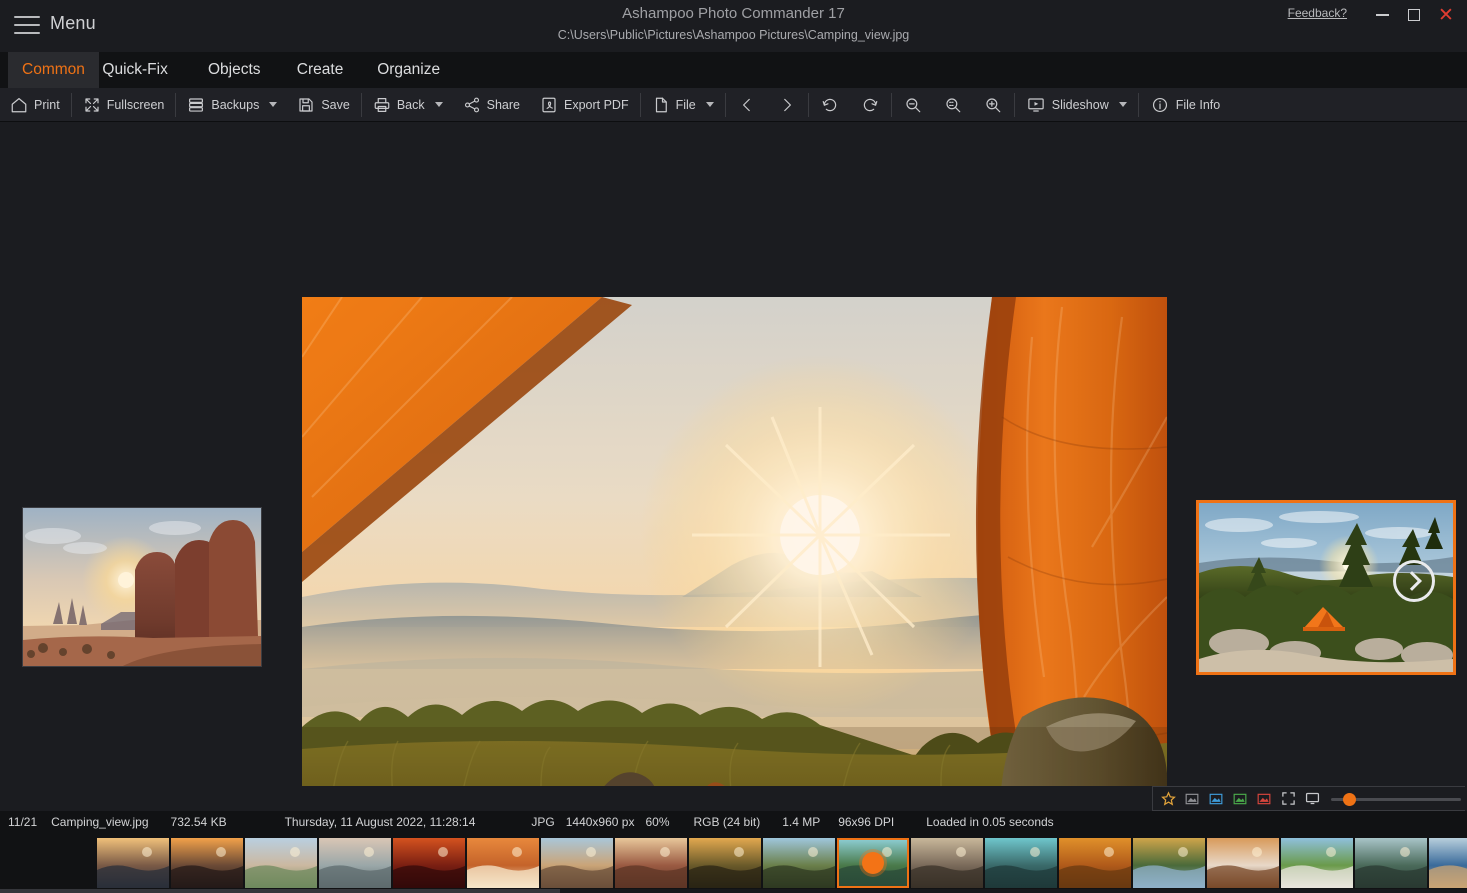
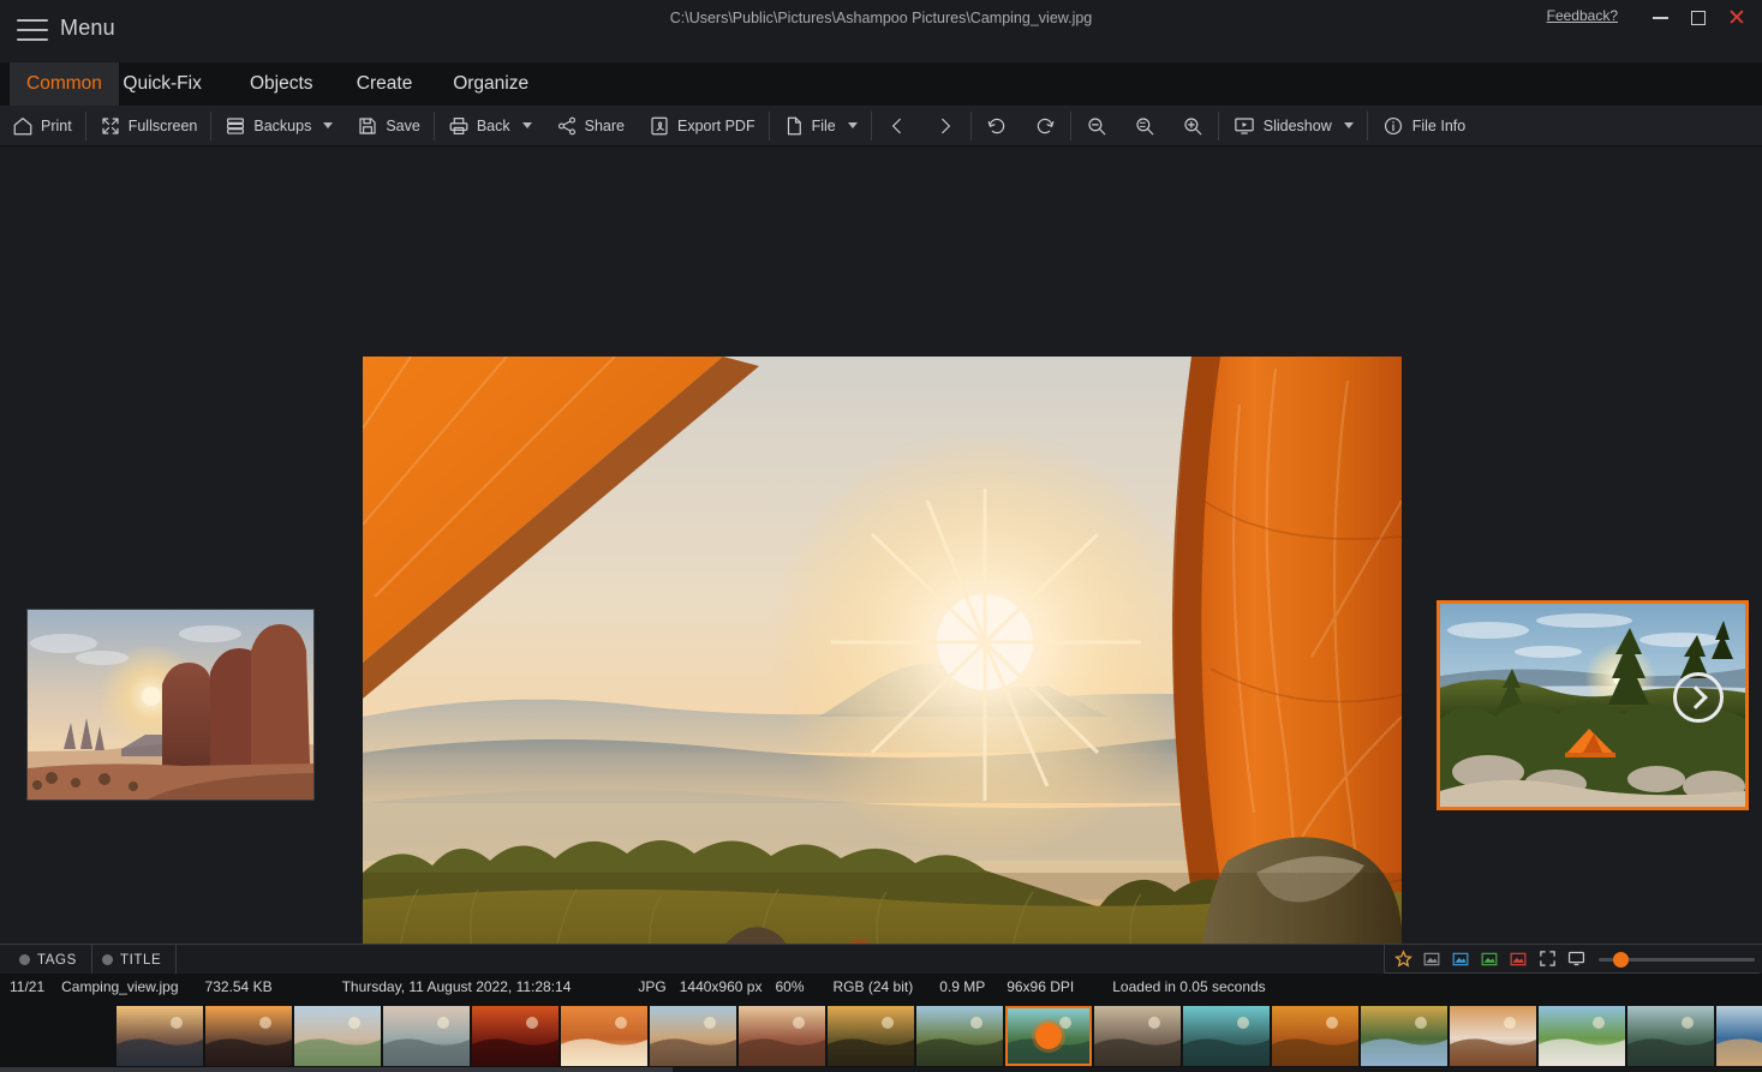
  Menu
- Ashampoo Photo Commander 17
  C:\Users\Public\Pictures\Ashampoo Pictures\Camping_view.jpg
  Feedback?
  ✕
  Common
  Quick-Fix
  Objects
  Create
  Organize
  Print
  Fullscreen
  Backups
  Save
  Back
  Share
  Export PDF
  File
  Slideshow
  File Info
+ TAGS
+ TITLE
  11/21
  Camping_view.jpg
  732.54 KB
  Thursday, 11 August 2022, 11:28:14
  JPG
  1440x960 px
  60%
  RGB (24 bit)
- 1.4 MP
+ 0.9 MP
  96x96 DPI
  Loaded in 0.05 seconds
